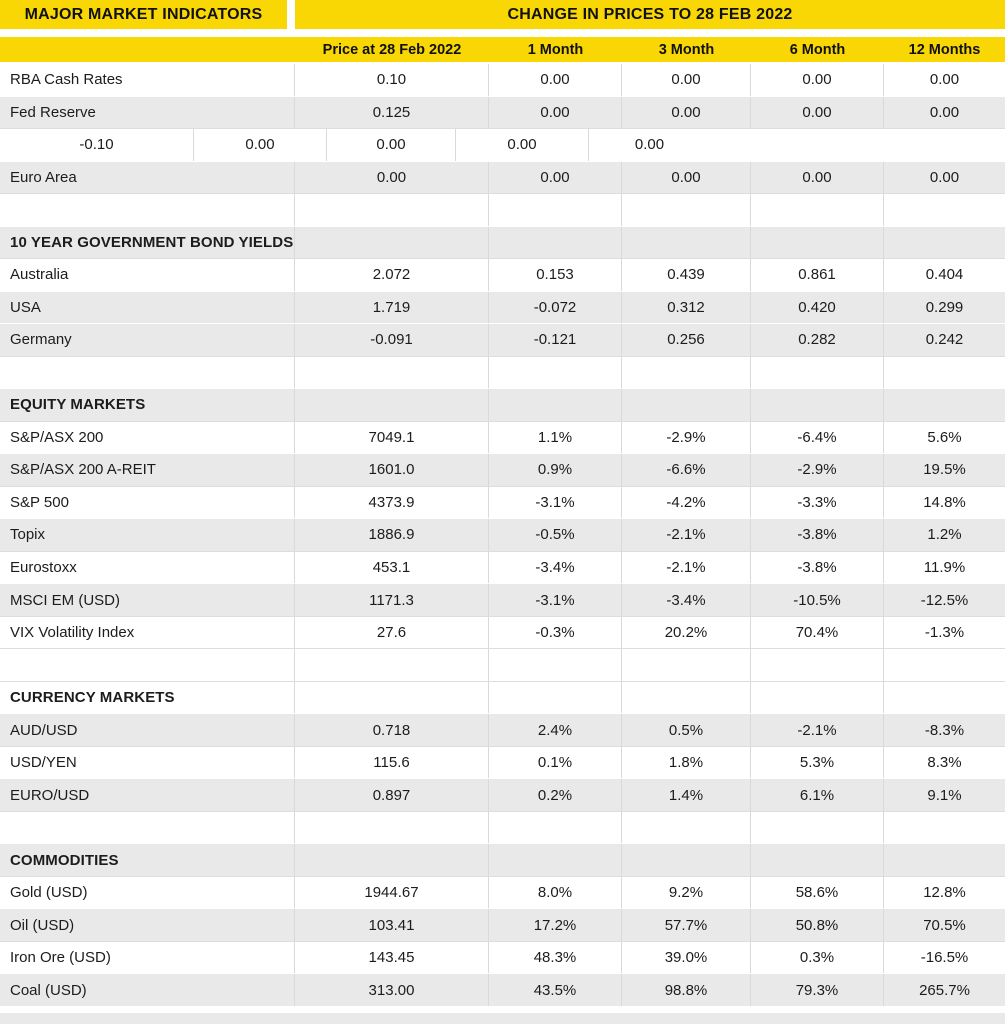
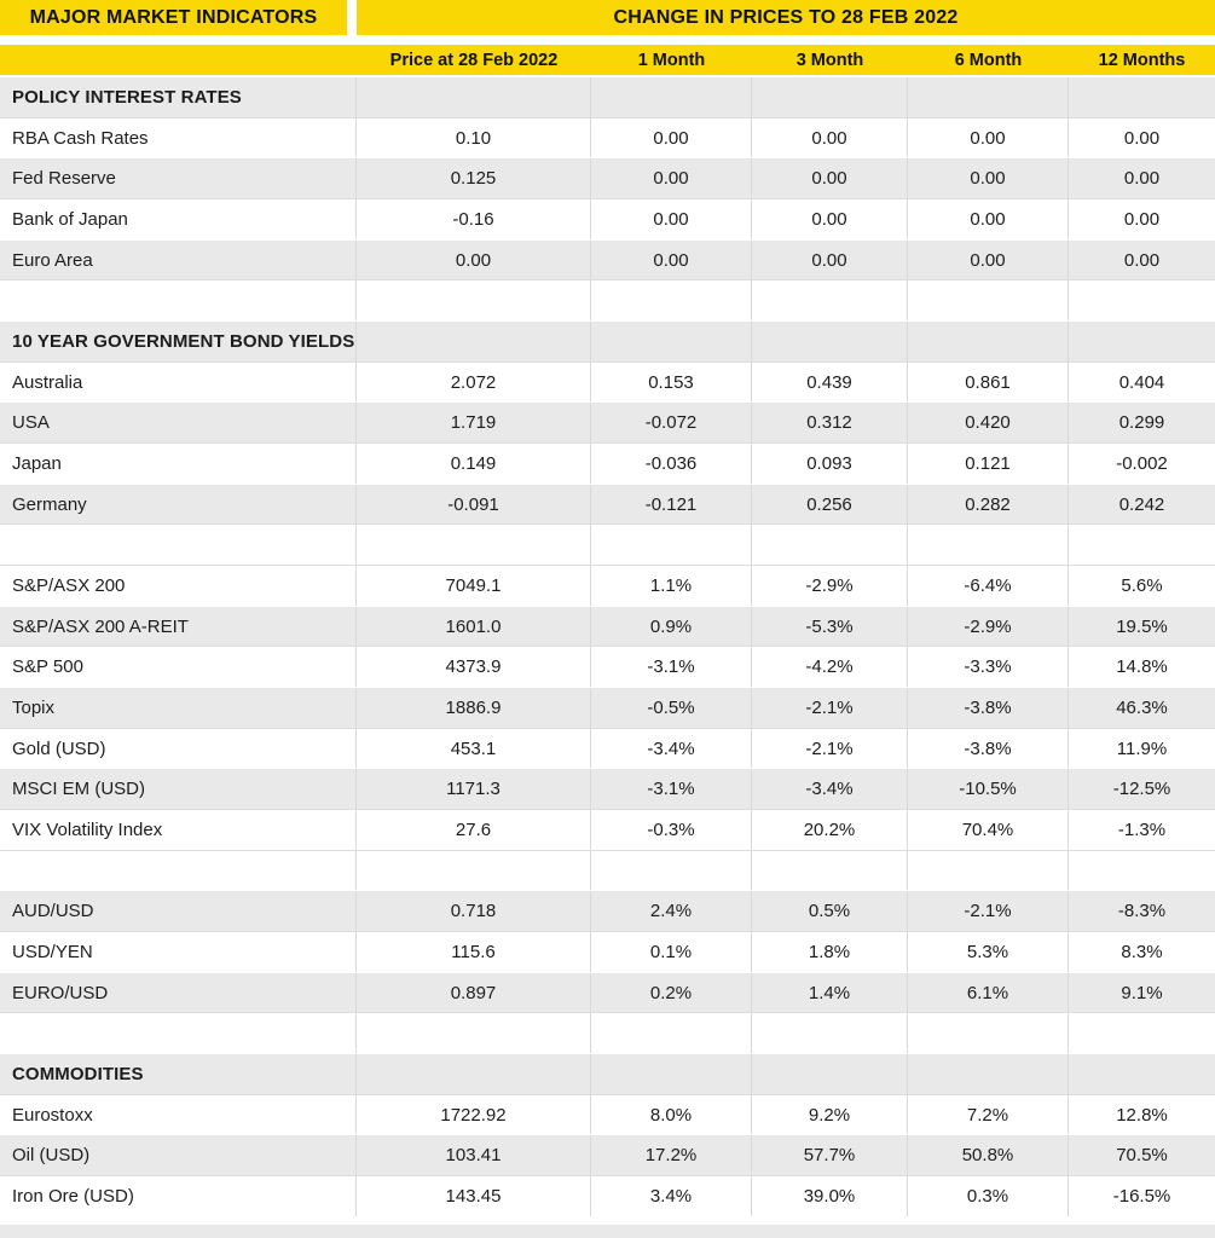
  MAJOR MARKET INDICATORS
  CHANGE IN PRICES TO 28 FEB 2022
  Price at 28 Feb 2022
  1 Month
  3 Month
  6 Month
  12 Months
+ POLICY INTEREST RATES
  RBA Cash Rates
  0.10
  0.00
  0.00
  0.00
  0.00
  Fed Reserve
  0.125
  0.00
  0.00
  0.00
  0.00
+ Bank of Japan
- -0.10
+ -0.16
  0.00
  0.00
  0.00
  0.00
  Euro Area
  0.00
  0.00
  0.00
  0.00
  0.00
  10 YEAR GOVERNMENT BOND YIELDS
  Australia
  2.072
  0.153
  0.439
  0.861
  0.404
  USA
  1.719
  -0.072
  0.312
  0.420
  0.299
+ Japan
+ 0.149
+ -0.036
+ 0.093
+ 0.121
+ -0.002
  Germany
  -0.091
  -0.121
  0.256
  0.282
  0.242
- EQUITY MARKETS
  S&P/ASX 200
  7049.1
  1.1%
  -2.9%
  -6.4%
  5.6%
  S&P/ASX 200 A-REIT
  1601.0
  0.9%
- -6.6%
+ -5.3%
  -2.9%
  19.5%
  S&P 500
  4373.9
  -3.1%
  -4.2%
  -3.3%
  14.8%
  Topix
  1886.9
  -0.5%
  -2.1%
  -3.8%
- 1.2%
+ 46.3%
- Eurostoxx
+ Gold (USD)
  453.1
  -3.4%
  -2.1%
  -3.8%
  11.9%
  MSCI EM (USD)
  1171.3
  -3.1%
  -3.4%
  -10.5%
  -12.5%
  VIX Volatility Index
  27.6
  -0.3%
  20.2%
  70.4%
  -1.3%
- CURRENCY MARKETS
  AUD/USD
  0.718
  2.4%
  0.5%
  -2.1%
  -8.3%
  USD/YEN
  115.6
  0.1%
  1.8%
  5.3%
  8.3%
  EURO/USD
  0.897
  0.2%
  1.4%
  6.1%
  9.1%
  COMMODITIES
- Gold (USD)
+ Eurostoxx
- 1944.67
+ 1722.92
  8.0%
  9.2%
- 58.6%
+ 7.2%
  12.8%
  Oil (USD)
  103.41
  17.2%
  57.7%
  50.8%
  70.5%
  Iron Ore (USD)
  143.45
- 48.3%
+ 3.4%
  39.0%
  0.3%
  -16.5%
- Coal (USD)
- 313.00
- 43.5%
- 98.8%
- 79.3%
- 265.7%
